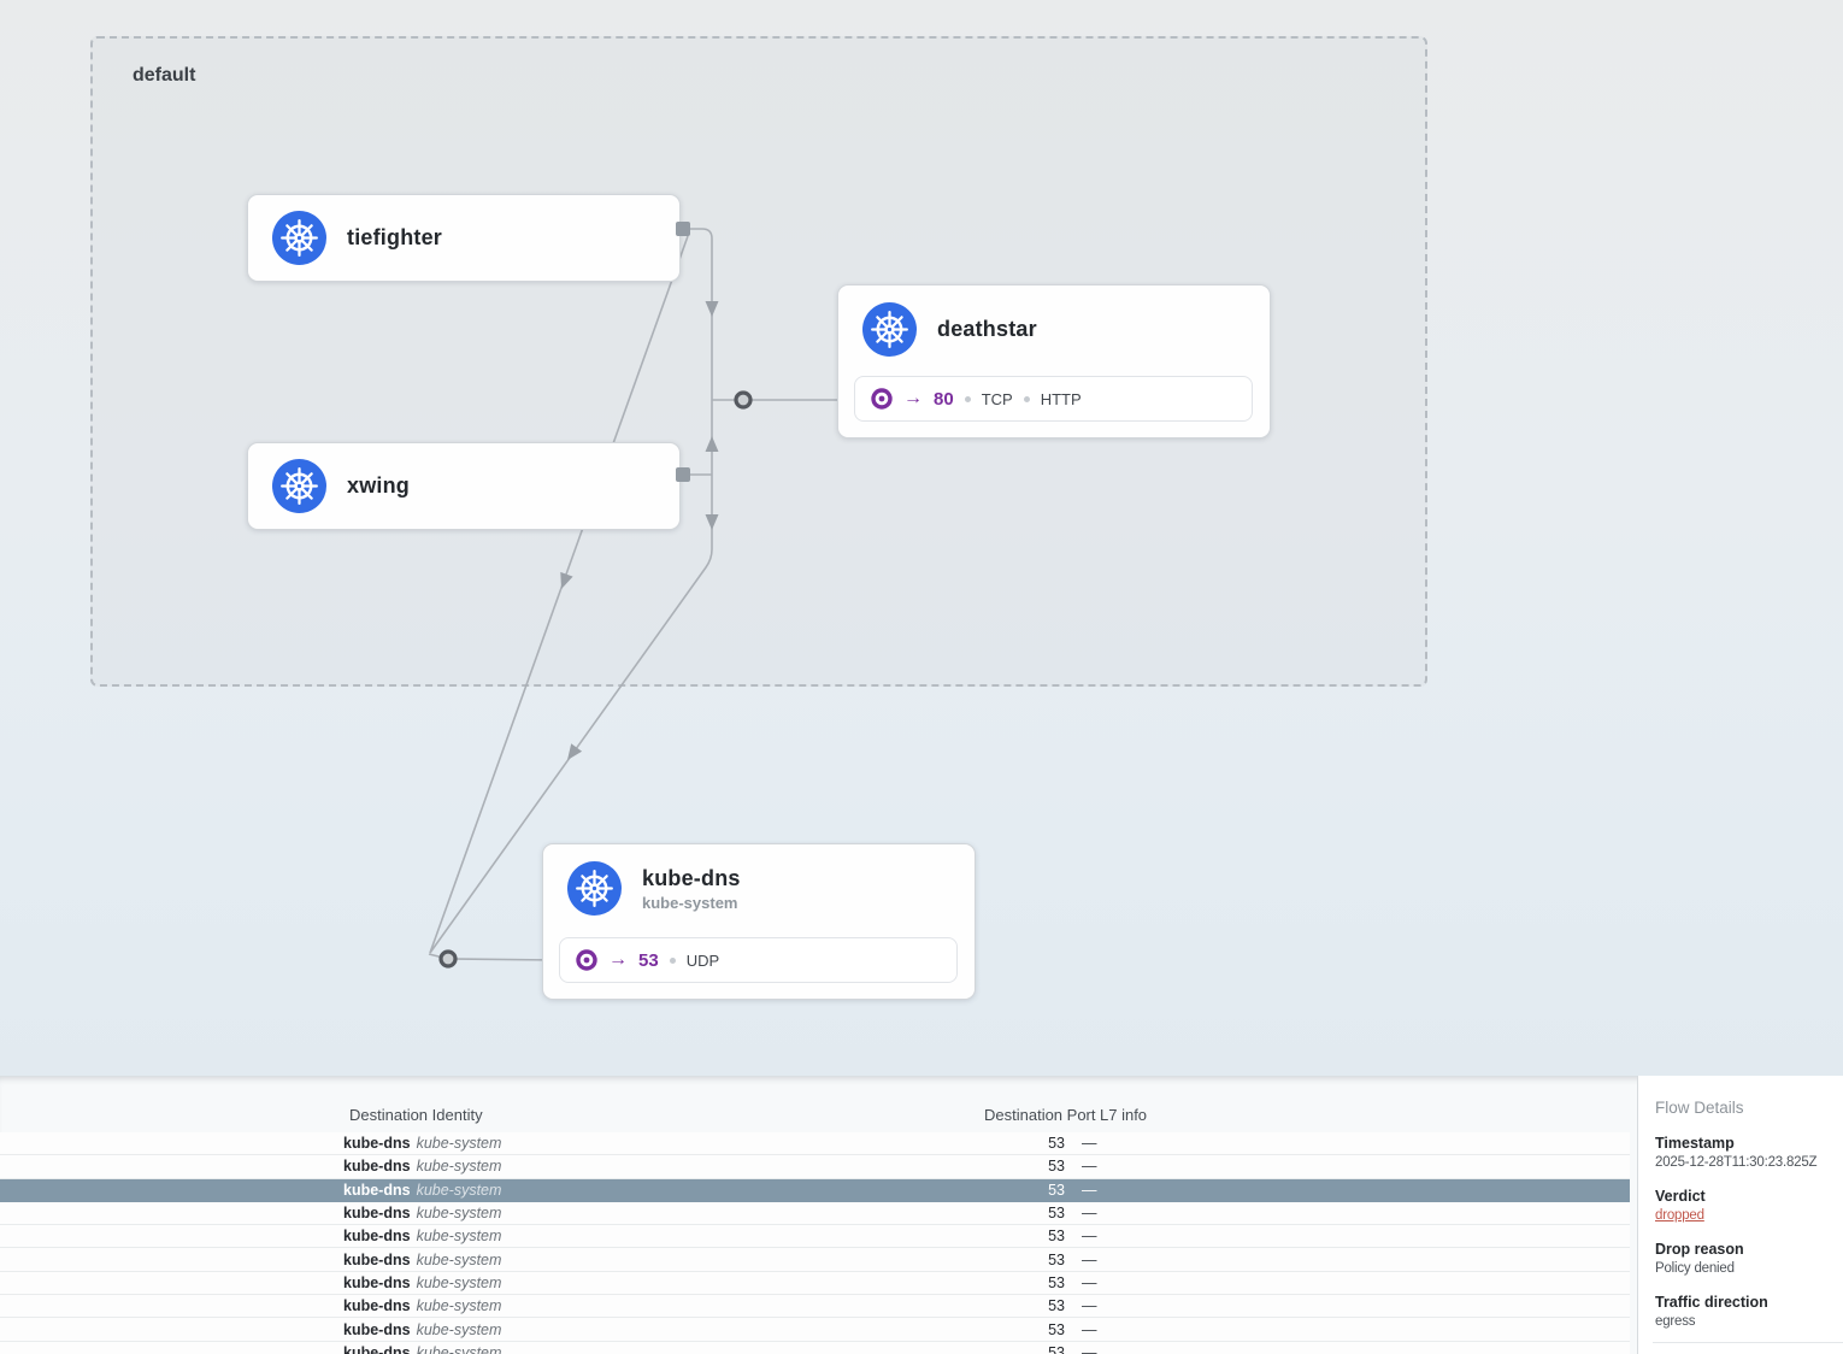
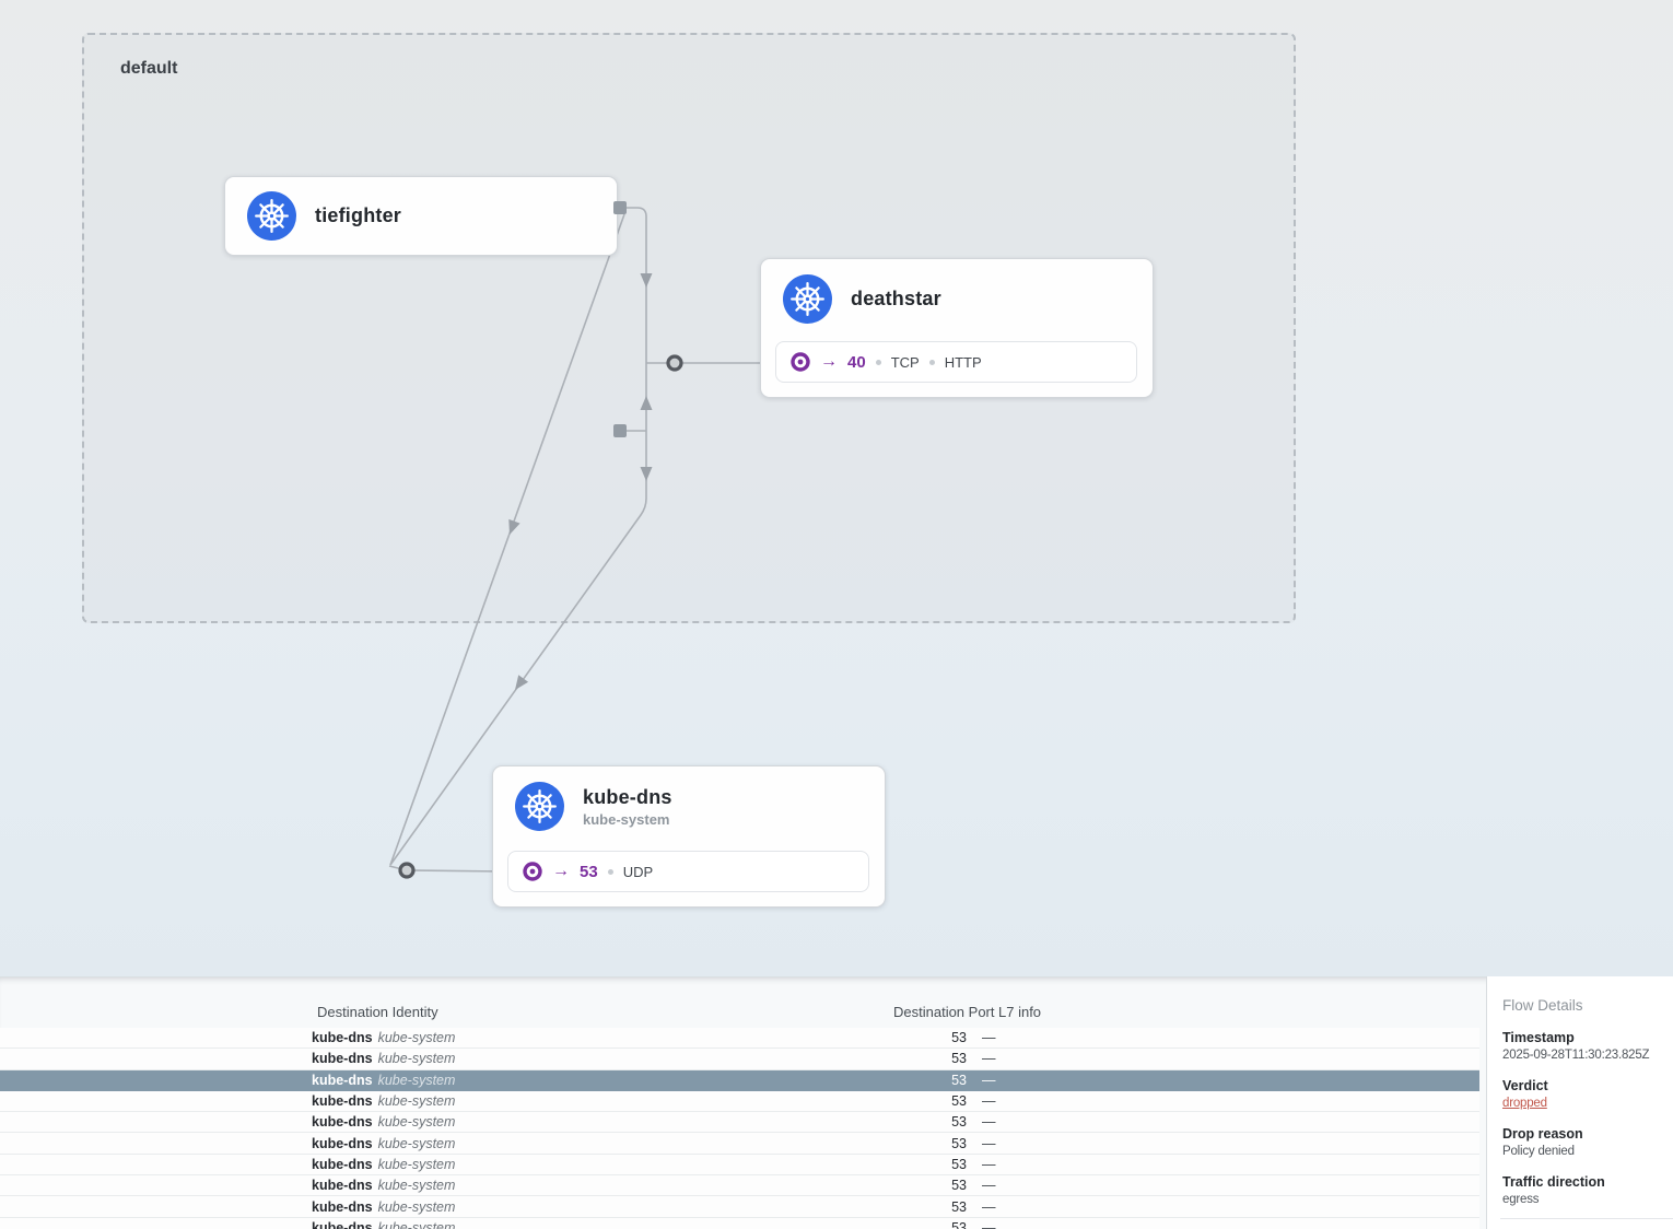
  default
  tiefighter
- xwing
  deathstar
  →
- 80
+ 40
  TCP
  HTTP
  kube-dns
  kube-system
  →
  53
  UDP
  Destination Identity
  Destination Port
  L7 info
  kube-dns kube-system
  53
  —
  kube-dns kube-system
  53
  —
  kube-dns kube-system
  53
  —
  kube-dns kube-system
  53
  —
  kube-dns kube-system
  53
  —
  kube-dns kube-system
  53
  —
  kube-dns kube-system
  53
  —
  kube-dns kube-system
  53
  —
  kube-dns kube-system
  53
  —
  kube-dns kube-system
  53
  —
  Flow Details
  Timestamp
- 2025-12-28T11:30:23.825Z
+ 2025-09-28T11:30:23.825Z
  Verdict
  dropped
  Drop reason
  Policy denied
  Traffic direction
  egress
